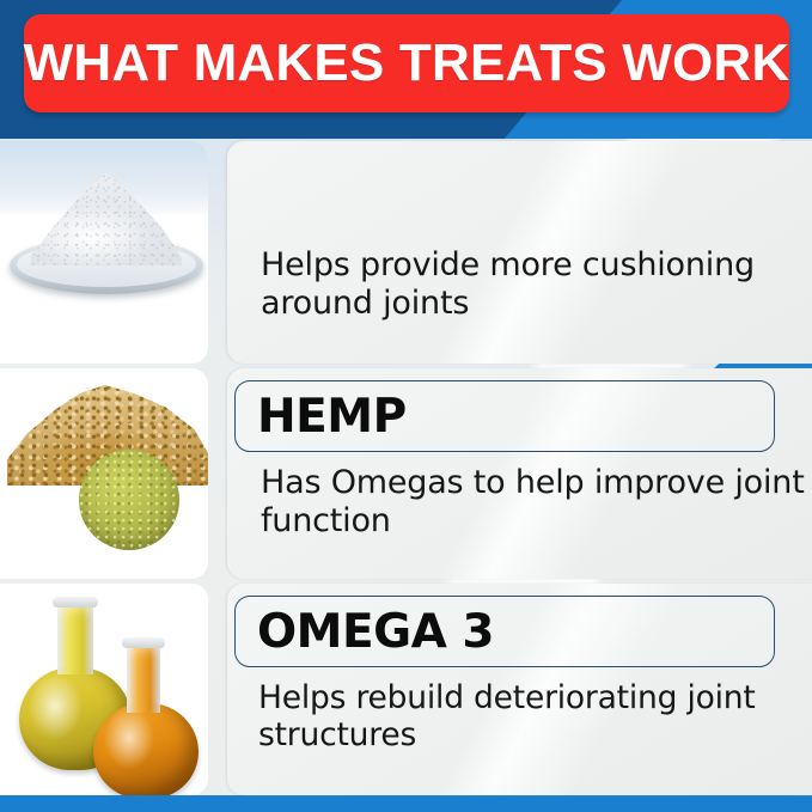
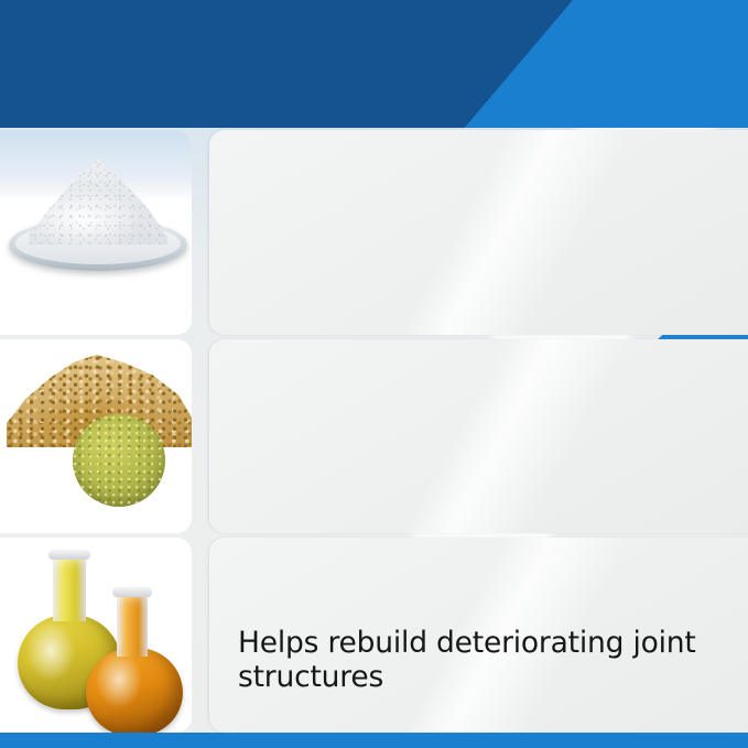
- WHAT MAKES TREATS WORK
- Helps provide more cushioning around joints
- HEMP
- Has Omegas to help improve joint function
- OMEGA 3
  Helps rebuild deteriorating joint structures
